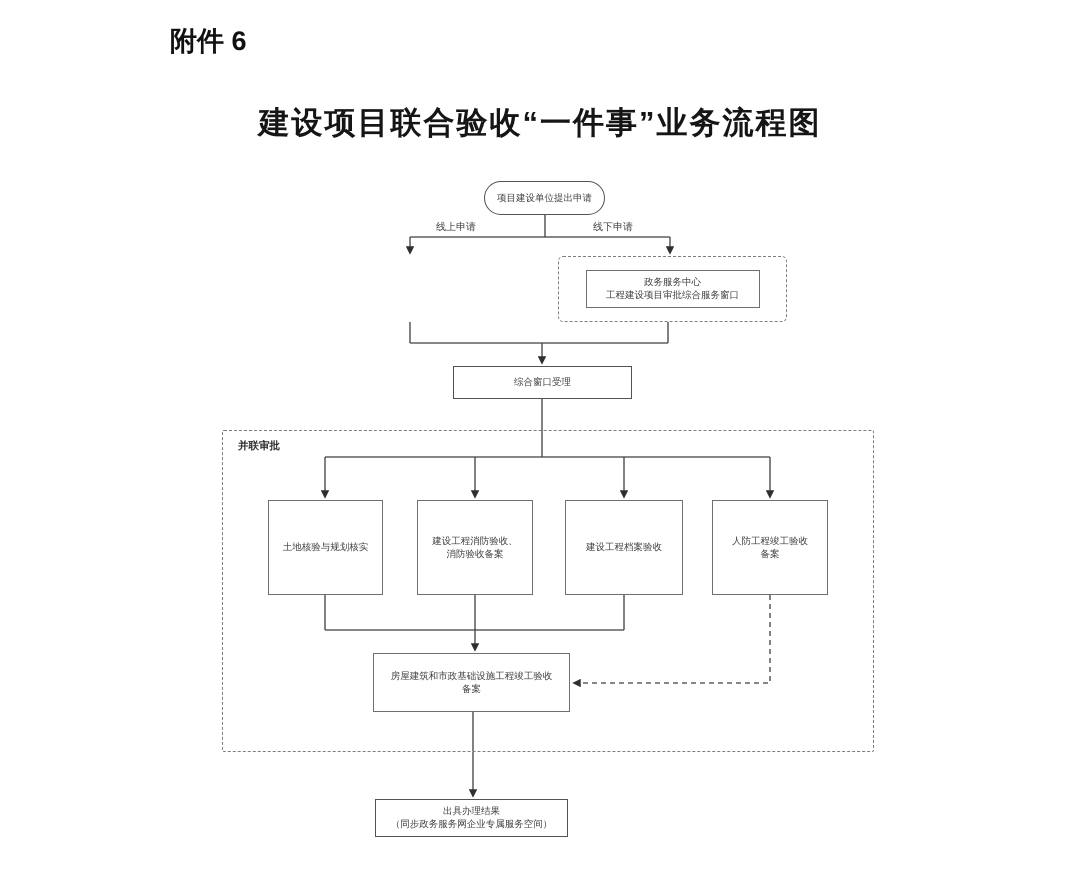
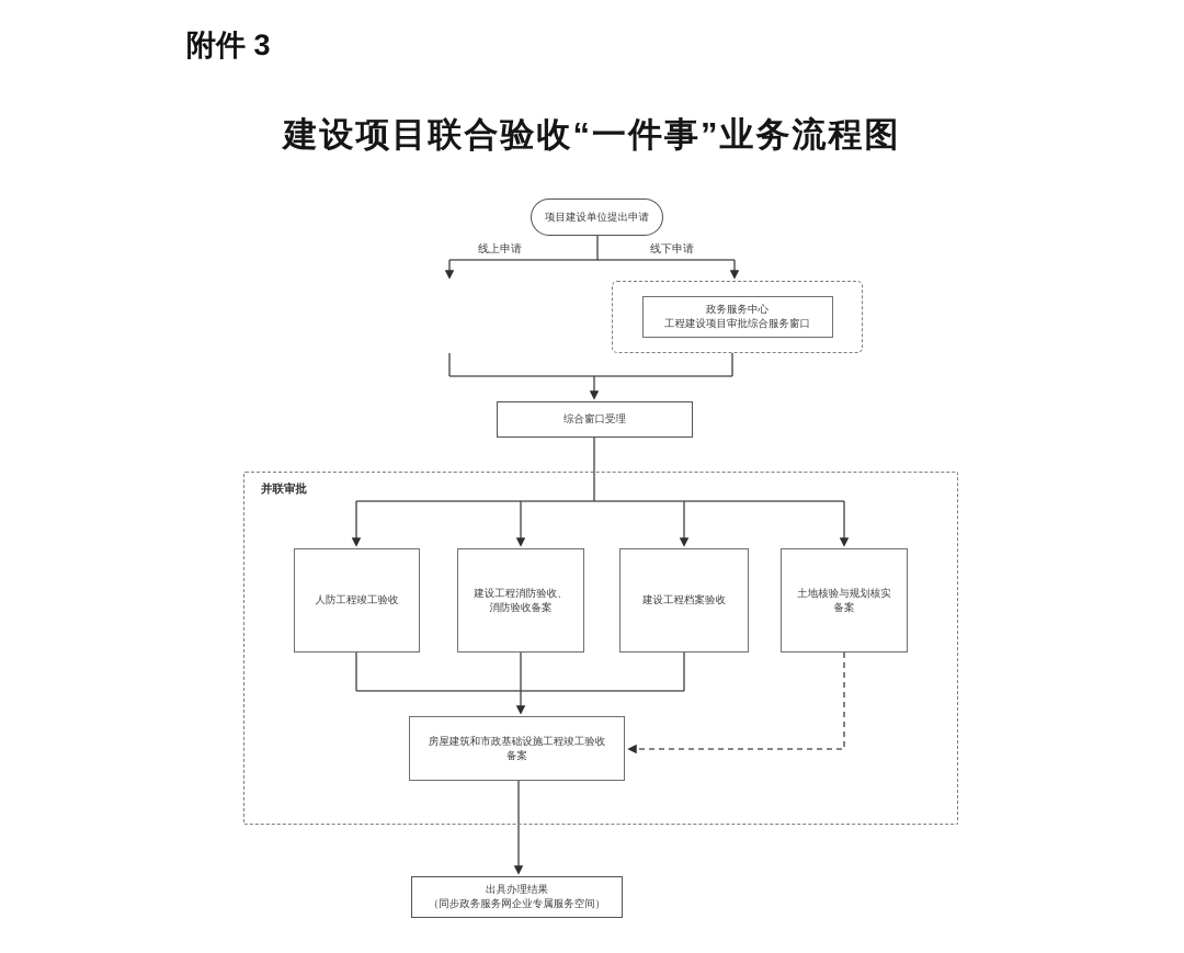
- 附件 6
+ 附件 3
  建设项目联合验收“一件事”业务流程图
  项目建设单位提出申请
  线上申请
  线下申请
  政务服务中心
  工程建设项目审批综合服务窗口
  综合窗口受理
  并联审批
- 土地核验与规划核实
+ 人防工程竣工验收
  建设工程消防验收、
  消防验收备案
  建设工程档案验收
- 人防工程竣工验收
+ 土地核验与规划核实
  备案
  房屋建筑和市政基础设施工程竣工验收
  备案
  出具办理结果
  （同步政务服务网企业专属服务空间）
